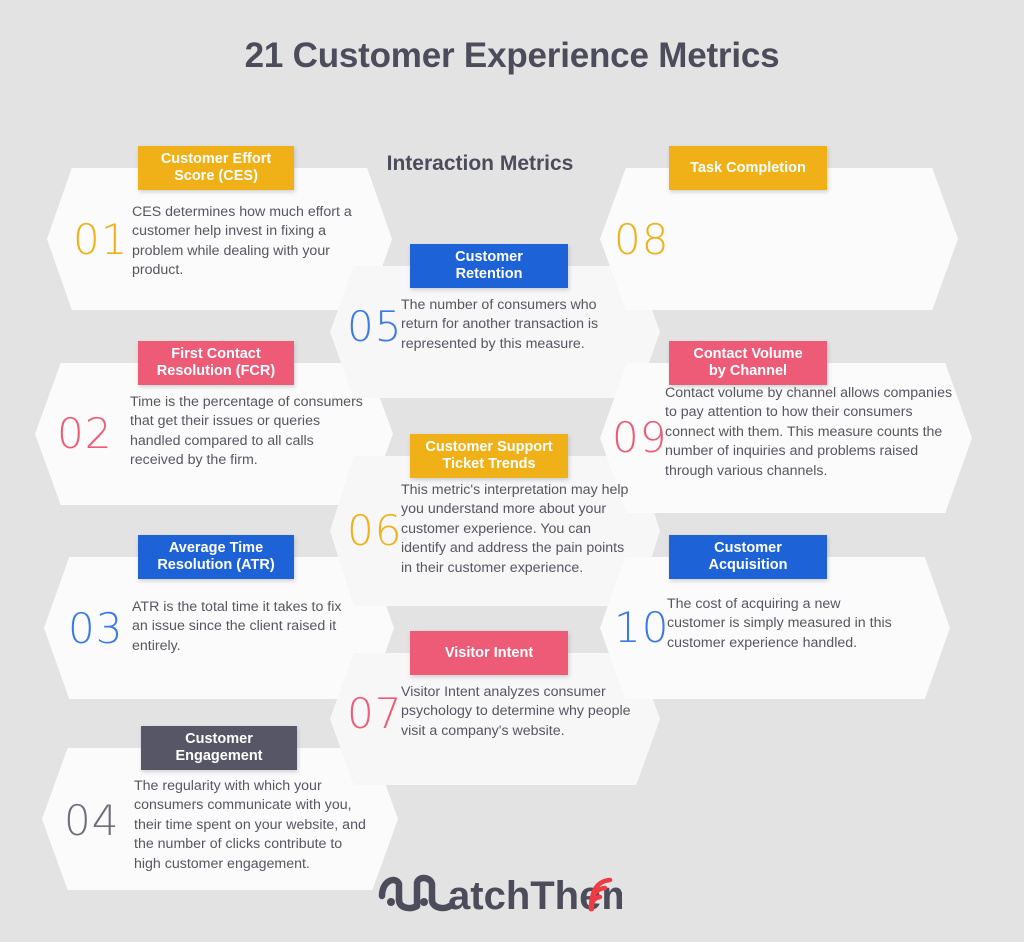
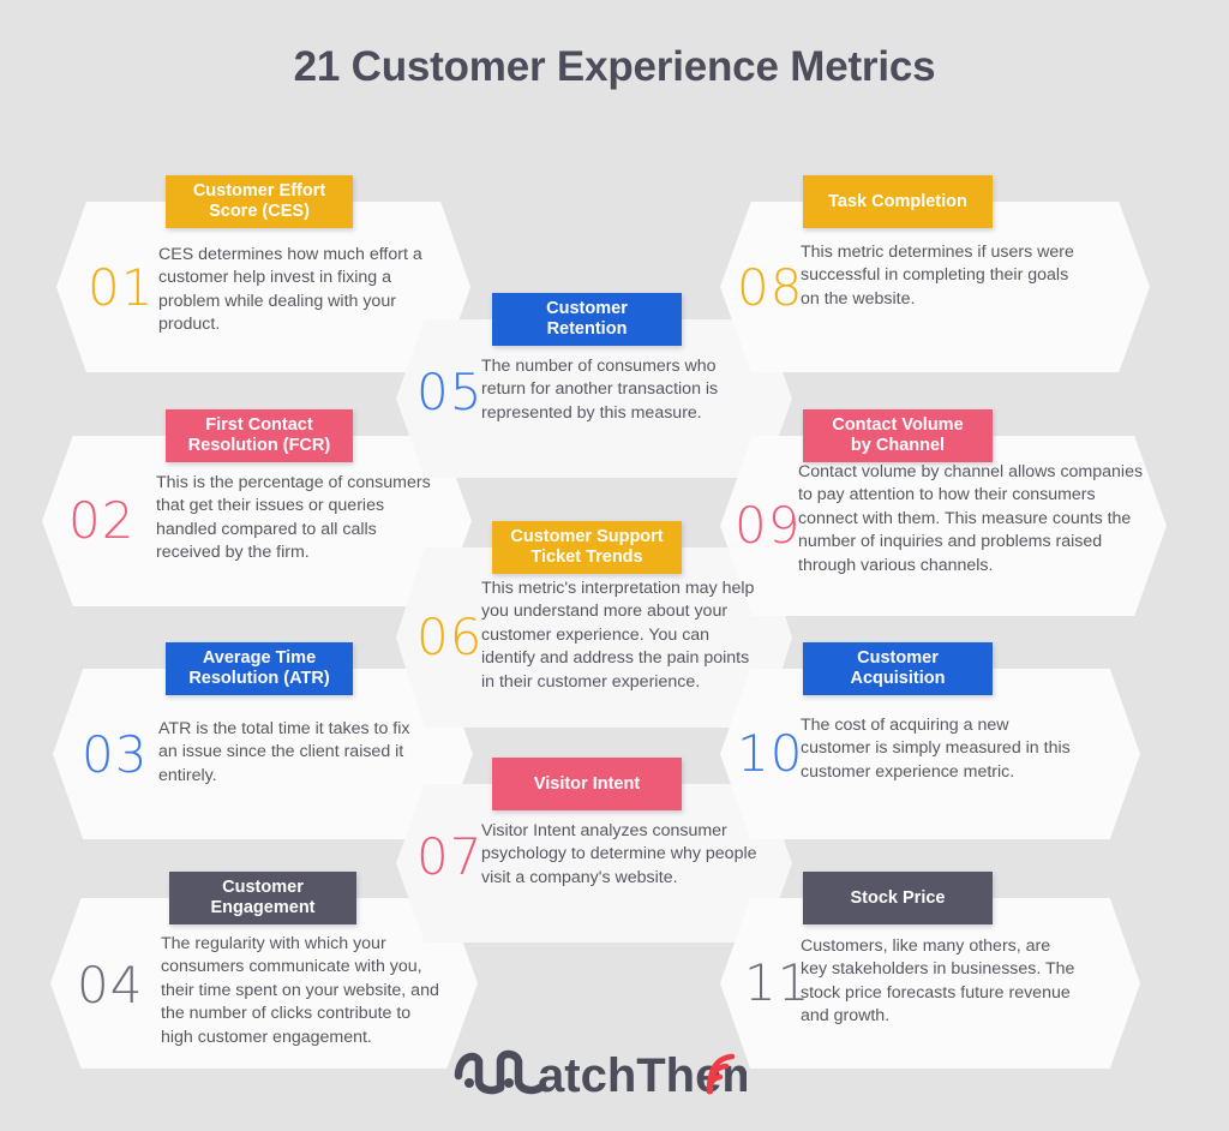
  21 Customer Experience Metrics
- Interaction Metrics
  Customer Effort
  Score (CES)
  01
  CES determines how much effort a customer help invest in fixing a problem while dealing with your product.
  First Contact
  Resolution (FCR)
  02
- Time is the percentage of consumers that get their issues or queries handled compared to all calls received by the firm.
+ This is the percentage of consumers that get their issues or queries handled compared to all calls received by the firm.
  Average Time
  Resolution (ATR)
  03
  ATR is the total time it takes to fix an issue since the client raised it entirely.
  Customer
  Engagement
  04
  The regularity with which your consumers communicate with you, their time spent on your website, and the number of clicks contribute to high customer engagement.
  Customer Retention
  05
  The number of consumers who return for another transaction is represented by this measure.
  Customer Support
  Ticket Trends
  06
  This metric's interpretation may help you understand more about your customer experience. You can identify and address the pain points in their customer experience.
  Visitor Intent
  07
  Visitor Intent analyzes consumer psychology to determine why people visit a company's website.
  Task Completion
  08
+ This metric determines if users were successful in completing their goals on the website.
  Contact Volume
  by Channel
  09
  Contact volume by channel allows companies to pay attention to how their consumers connect with them. This measure counts the number of inquiries and problems raised through various channels.
  Customer
  Acquisition
  10
- The cost of acquiring a new customer is simply measured in this customer experience handled.
+ The cost of acquiring a new customer is simply measured in this customer experience metric.
+ Stock Price
+ 11
+ Customers, like many others, are key stakeholders in businesses. The stock price forecasts future revenue and growth.
  atchThm
